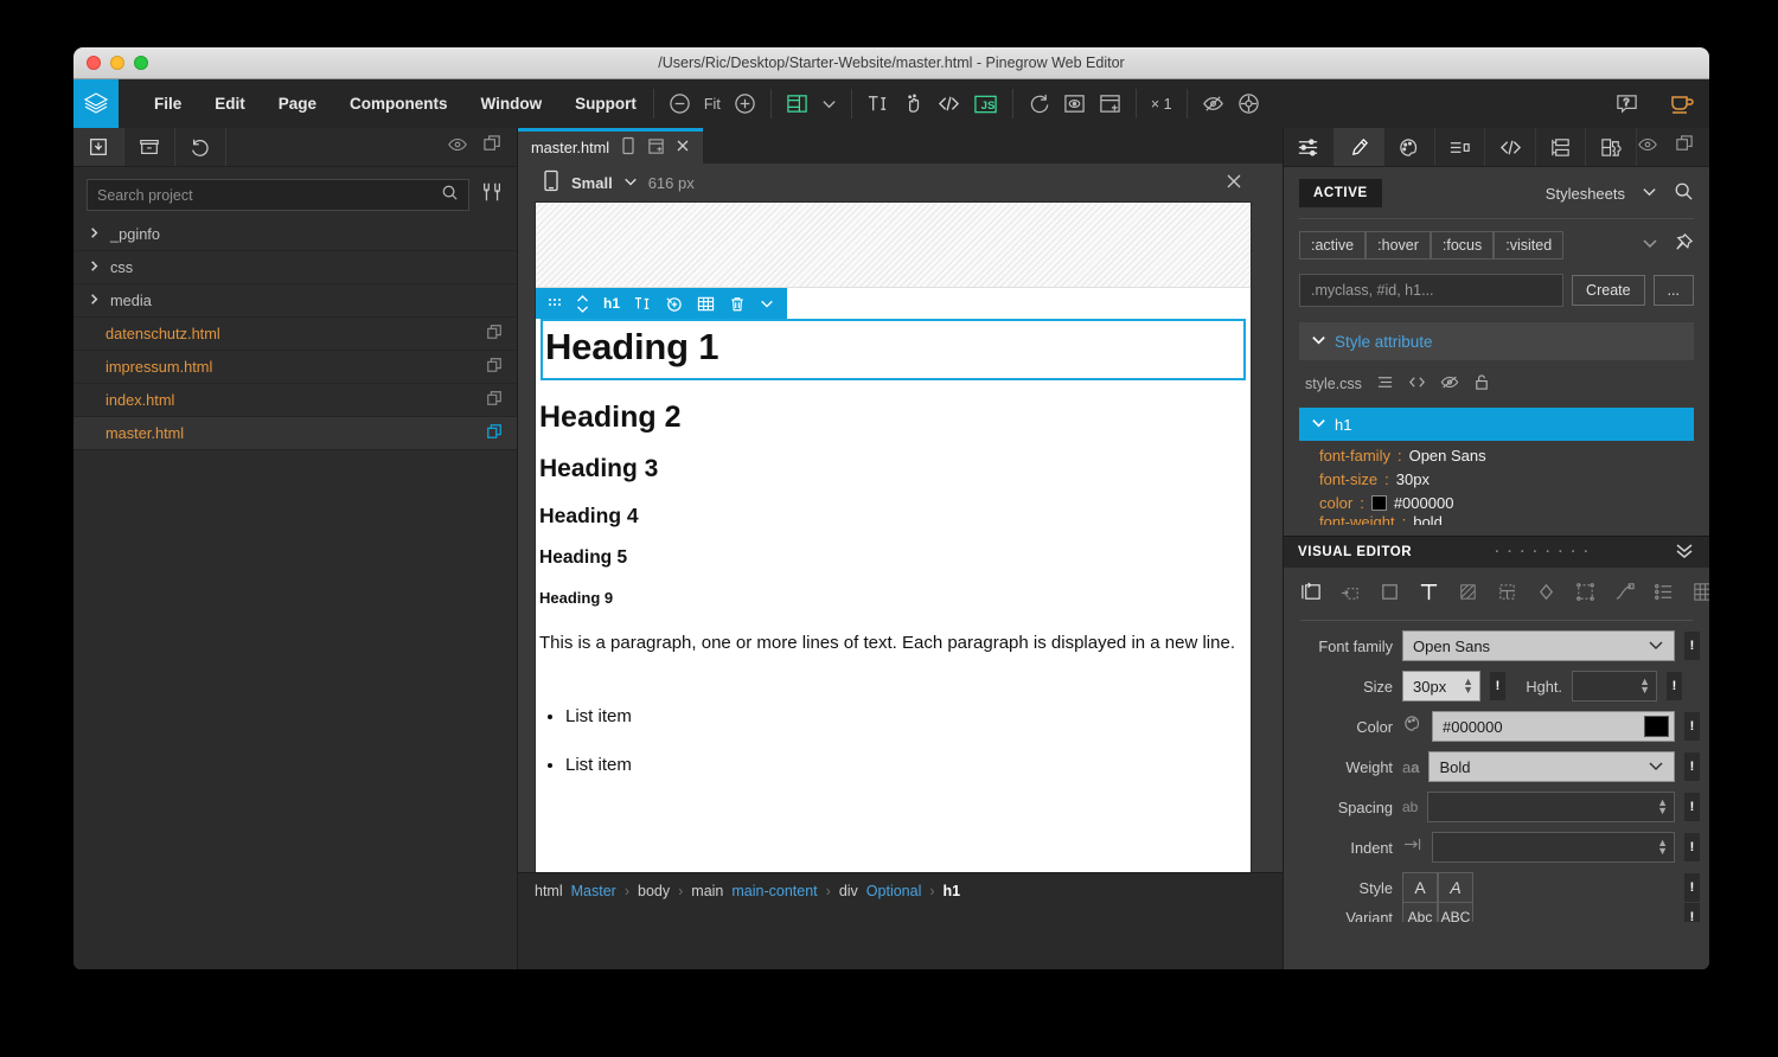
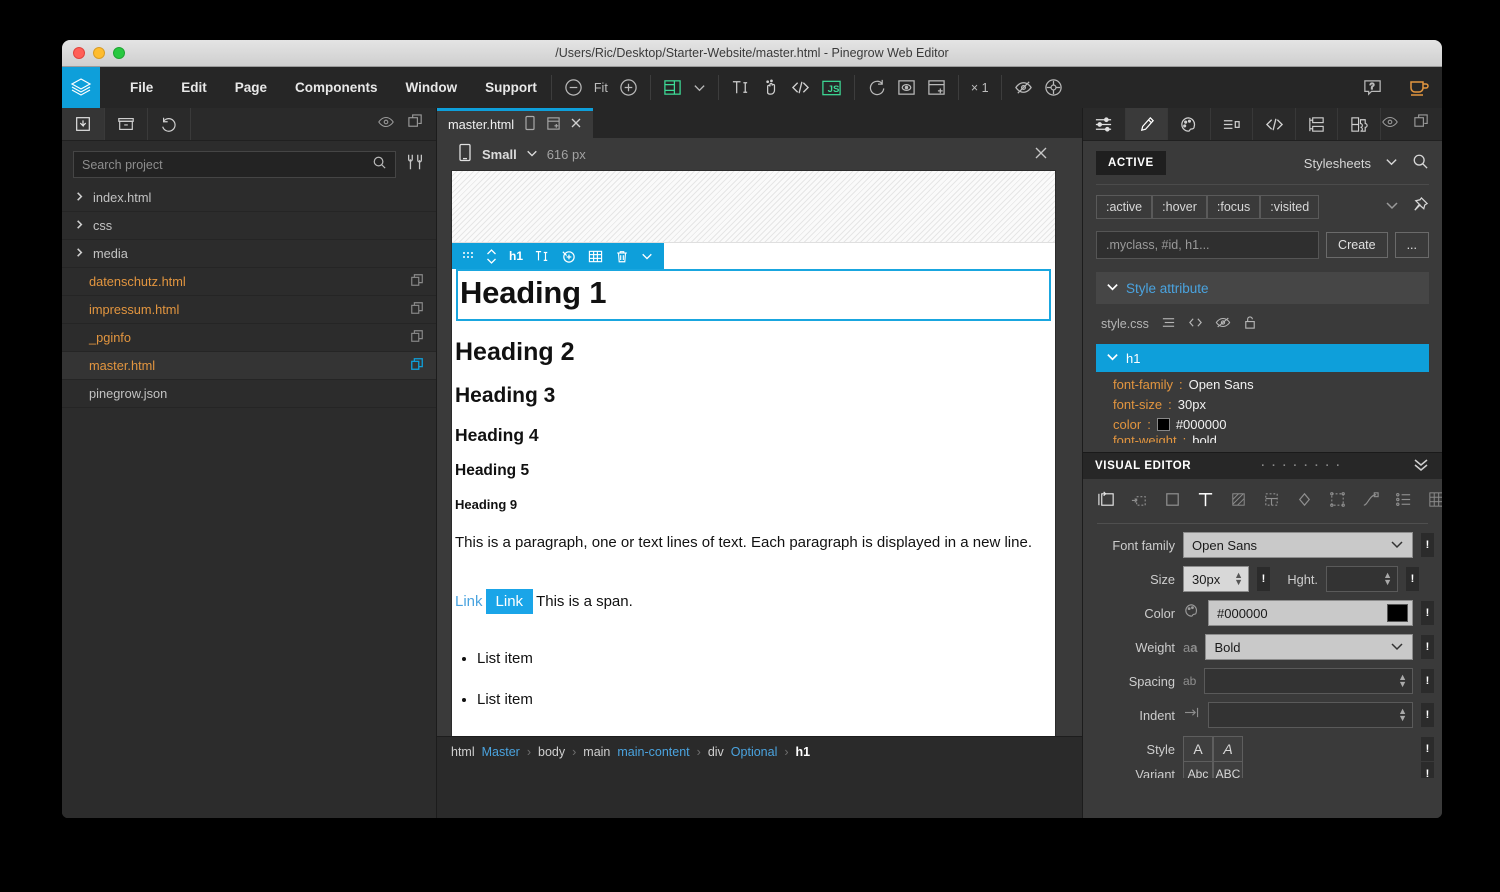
  /Users/Ric/Desktop/Starter-Website/master.html - Pinegrow Web Editor
  File
  Edit
  Page
  Components
  Window
  Support
  Fit
  JS
  × 1
  ?
  Search project
- _pginfo
+ index.html
  css
  media
  datenschutz.html
  impressum.html
- index.html
+ _pginfo
  master.html
+ pinegrow.json
  master.html
  Small
  616 px
  h1
  Heading 1
  Heading 2
  Heading 3
  Heading 4
  Heading 5
  Heading 9
- This is a paragraph, one or more lines of text. Each paragraph is displayed in a new line.
+ This is a paragraph, one or text lines of text. Each paragraph is displayed in a new line.
+ Link Link This is a span.
  List item
  List item
  html
  Master
  ›
  body
  ›
  main
  main-content
  ›
  div
  Optional
  ›
  h1
  ACTIVE
  Stylesheets
  :active
  :hover
  :focus
  :visited
  .myclass, #id, h1...
  Create
  ...
  Style attribute
  style.css
  h1
  font-family
  :
  Open Sans
  font-size
  :
  30px
  color
  :
  #000000
  font-weight
  :
  bold
  VISUAL EDITOR
  · · · · · · · ·
  Font family
  Open Sans
  !
  Size
  30px
  ▲
  ▼
  !
  Hght.
  ▲
  ▼
  !
  Color
  #000000
  !
  Weight
  aa
  Bold
  !
  Spacing
  ab
  ▲
  ▼
  !
  Indent
  ▲
  ▼
  !
  Style
  A
  A
  !
  Variant
  Abc
  ABC
  !
